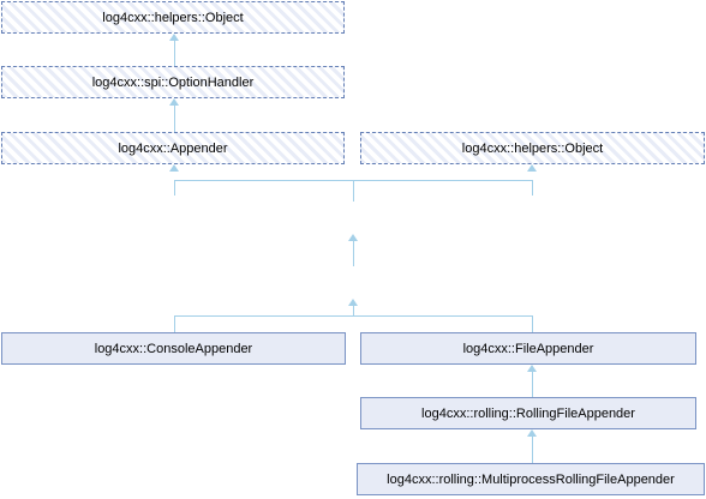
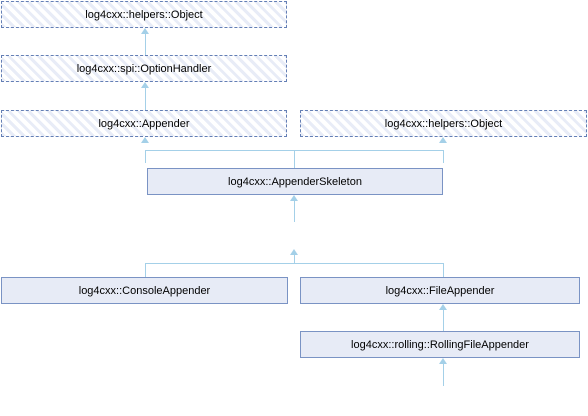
  log4cxx::helpers::Object
  log4cxx::spi::OptionHandler
  log4cxx::Appender
  log4cxx::helpers::Object
+ log4cxx::AppenderSkeleton
  log4cxx::ConsoleAppender
  log4cxx::FileAppender
  log4cxx::rolling::RollingFileAppender
- log4cxx::rolling::MultiprocessRollingFileAppender
